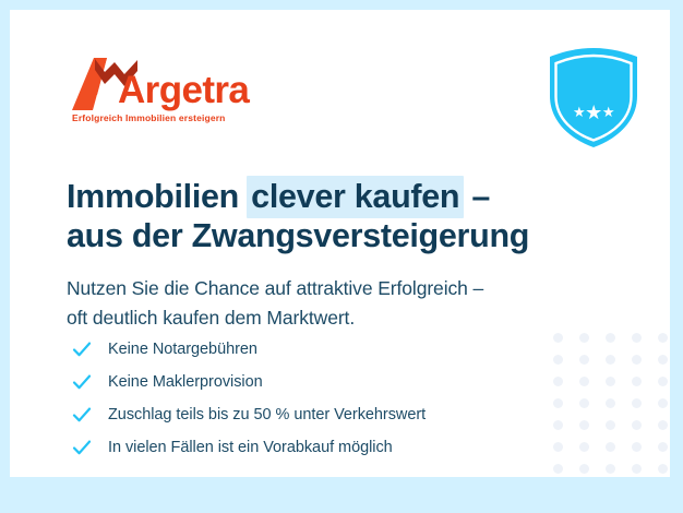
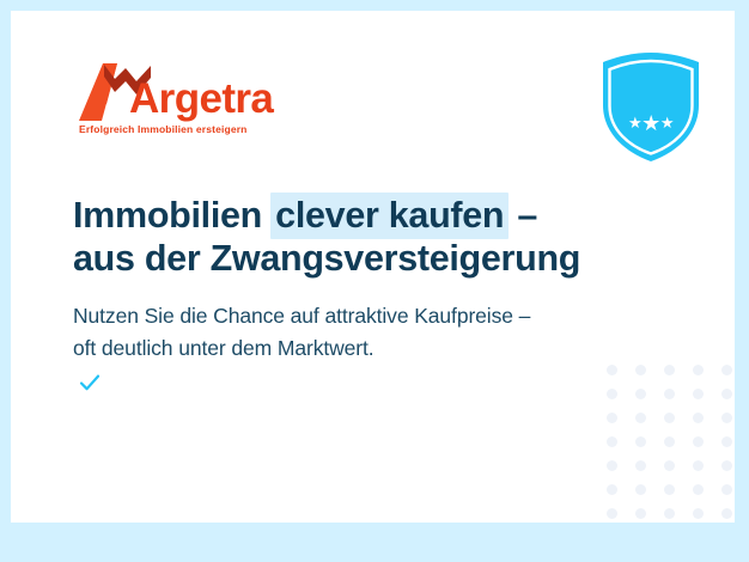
  Argetra
  Erfolgreich Immobilien ersteigern
  ★★★
  Immobilien clever kaufen –
  aus der Zwangsversteigerung
- Nutzen Sie die Chance auf attraktive Erfolgreich –
+ Nutzen Sie die Chance auf attraktive Kaufpreise –
- oft deutlich kaufen dem Marktwert.
+ oft deutlich unter dem Marktwert.
- Keine Notargebühren
- Keine Maklerprovision
- Zuschlag teils bis zu 50 % unter Verkehrswert
- In vielen Fällen ist ein Vorabkauf möglich
